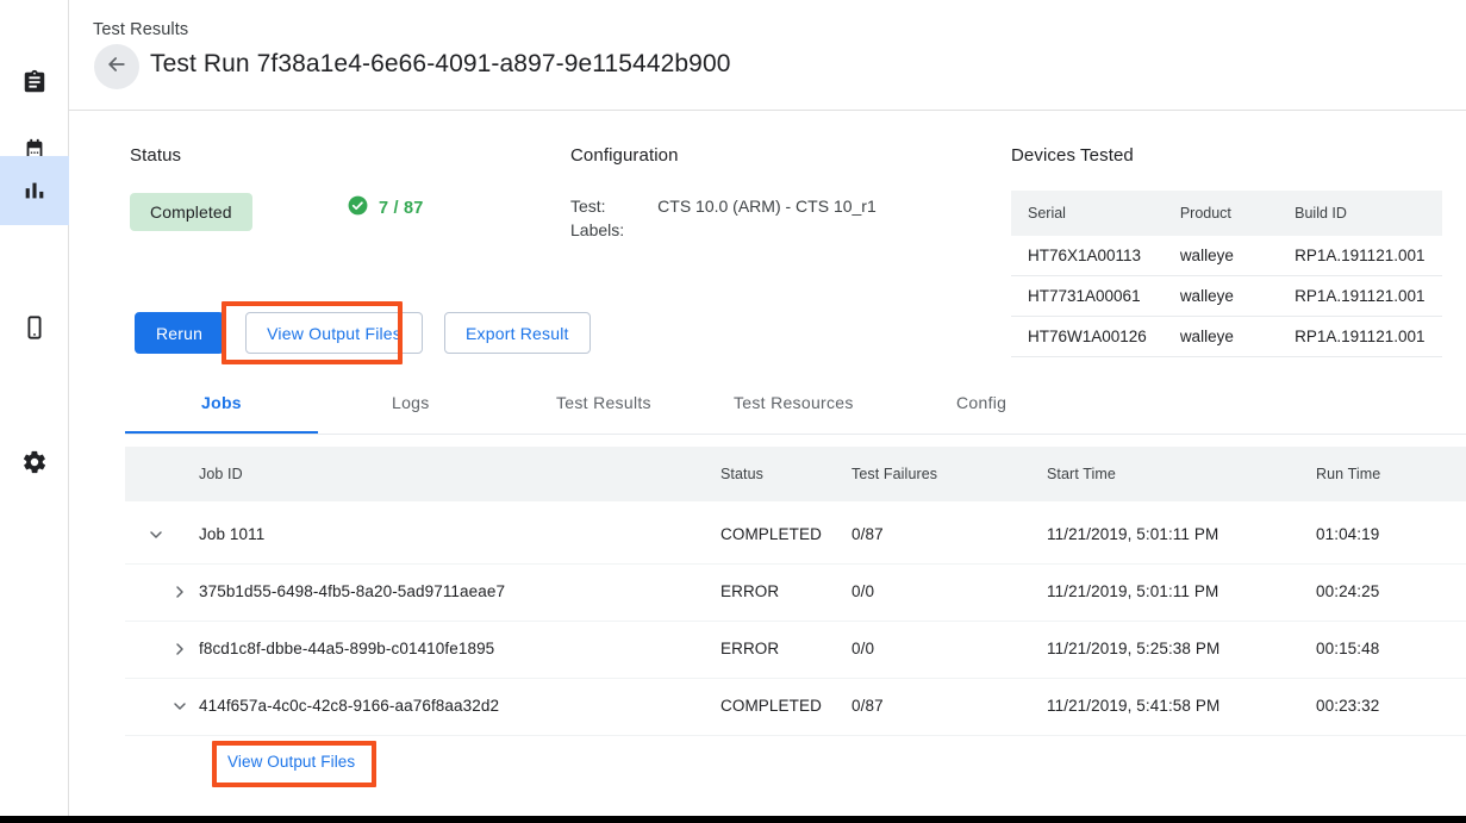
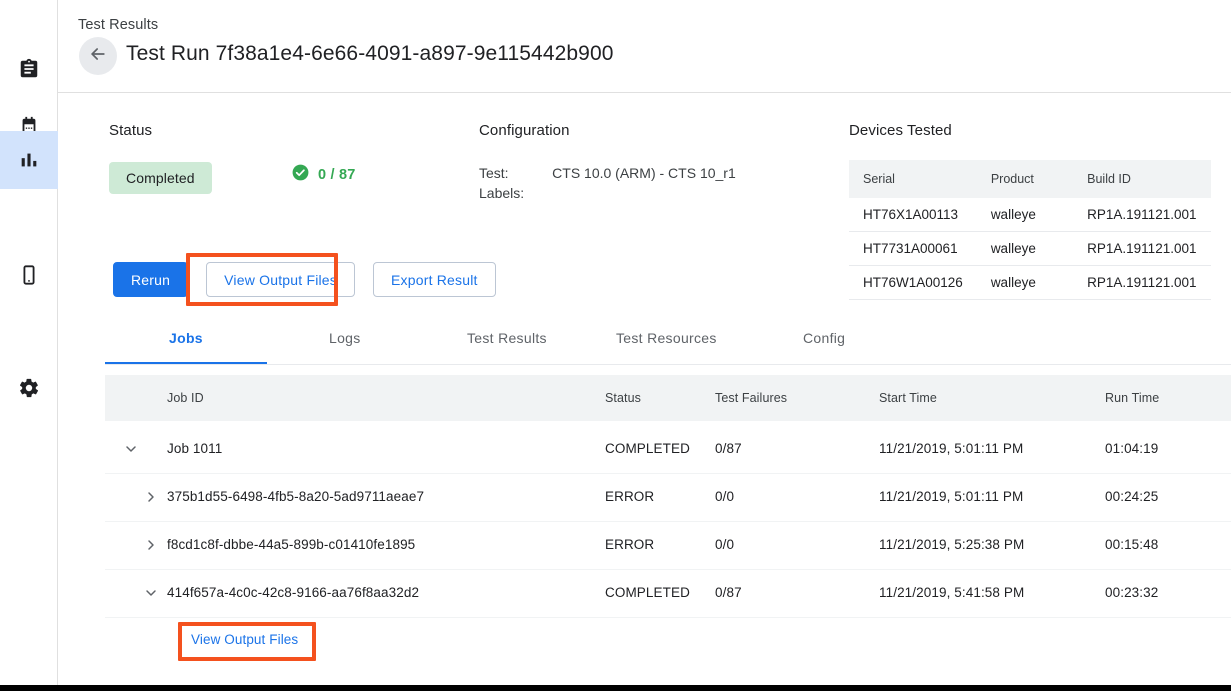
  Test Results
  Test Run 7f38a1e4-6e66-4091-a897-9e115442b900
  Status
  Completed
- 7 / 87
+ 0 / 87
  Configuration
  Test:	CTS 10.0 (ARM) - CTS 10_r1
  Labels:
  Devices Tested
  Serial	Product	Build ID
  HT76X1A00113	walleye	RP1A.191121.001
  HT7731A00061	walleye	RP1A.191121.001
  HT76W1A00126	walleye	RP1A.191121.001
  Rerun
  View Output Files
  Export Result
  Jobs
  Logs
  Test Results
  Test Resources
  Config
  Job ID
  Status
  Test Failures
  Start Time
  Run Time
  Job 1011
  COMPLETED
  0/87
  11/21/2019, 5:01:11 PM
  01:04:19
  375b1d55-6498-4fb5-8a20-5ad9711aeae7
  ERROR
  0/0
  11/21/2019, 5:01:11 PM
  00:24:25
  f8cd1c8f-dbbe-44a5-899b-c01410fe1895
  ERROR
  0/0
  11/21/2019, 5:25:38 PM
  00:15:48
  414f657a-4c0c-42c8-9166-aa76f8aa32d2
  COMPLETED
  0/87
  11/21/2019, 5:41:58 PM
  00:23:32
  View Output Files
